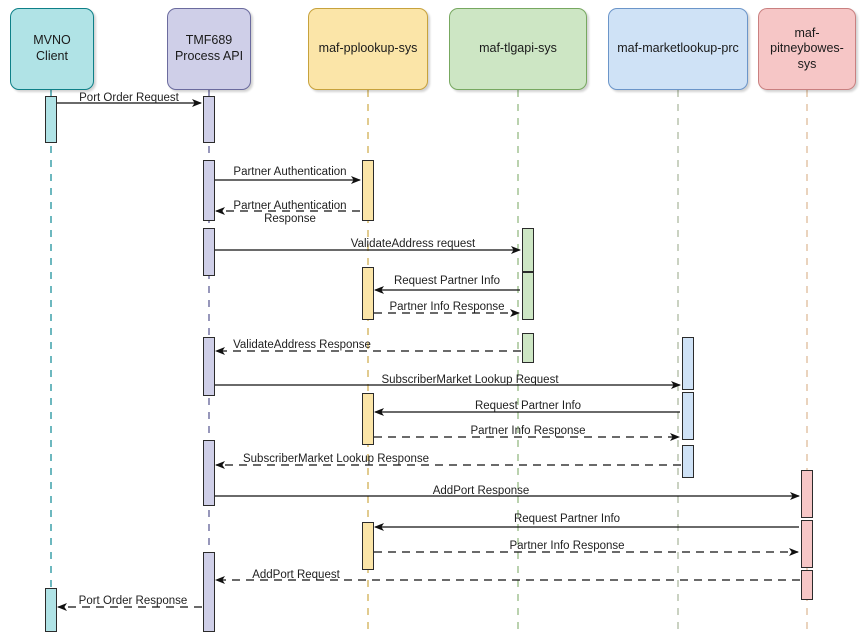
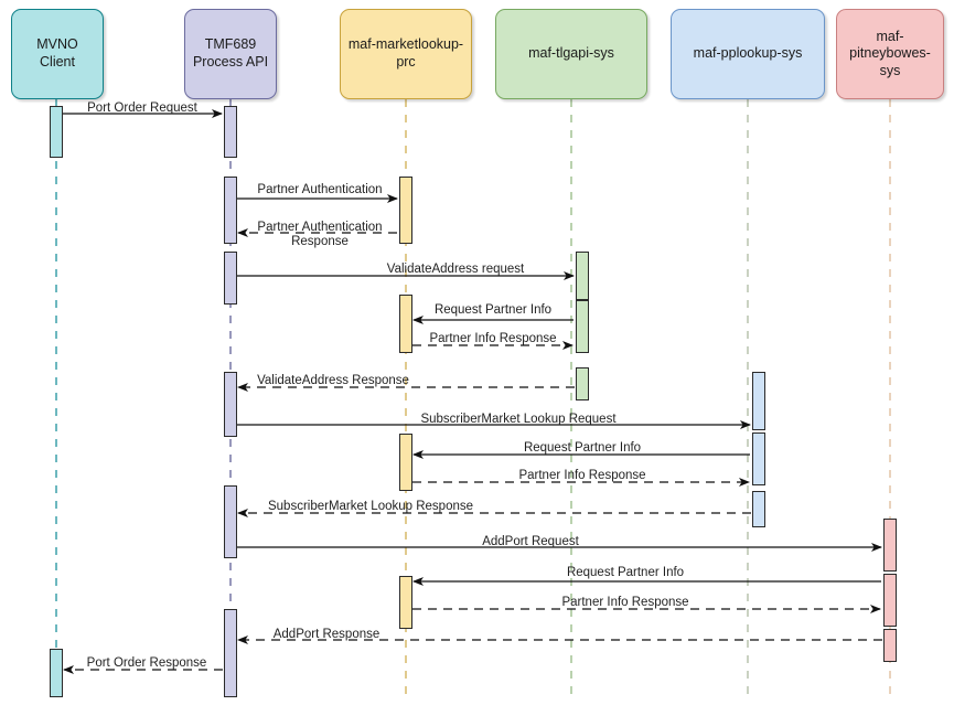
  MVNO Client
  TMF689
  Process API
- maf-pplookup-sys
+ maf-marketlookup-prc
  maf-tlgapi-sys
- maf-marketlookup-prc
+ maf-pplookup-sys
  maf-pitneybowes-sys
  Port Order Request
  Partner Authentication
  Partner Authentication Response
  ValidateAddress request
  Request Partner Info
  Partner Info Response
  ValidateAddress Response
  SubscriberMarket Lookup Request
  Request Partner Info
  Partner Info Response
  SubscriberMarket Lookup Response
- AddPort Response
+ AddPort Request
  Request Partner Info
  Partner Info Response
- AddPort Request
+ AddPort Response
  Port Order Response
